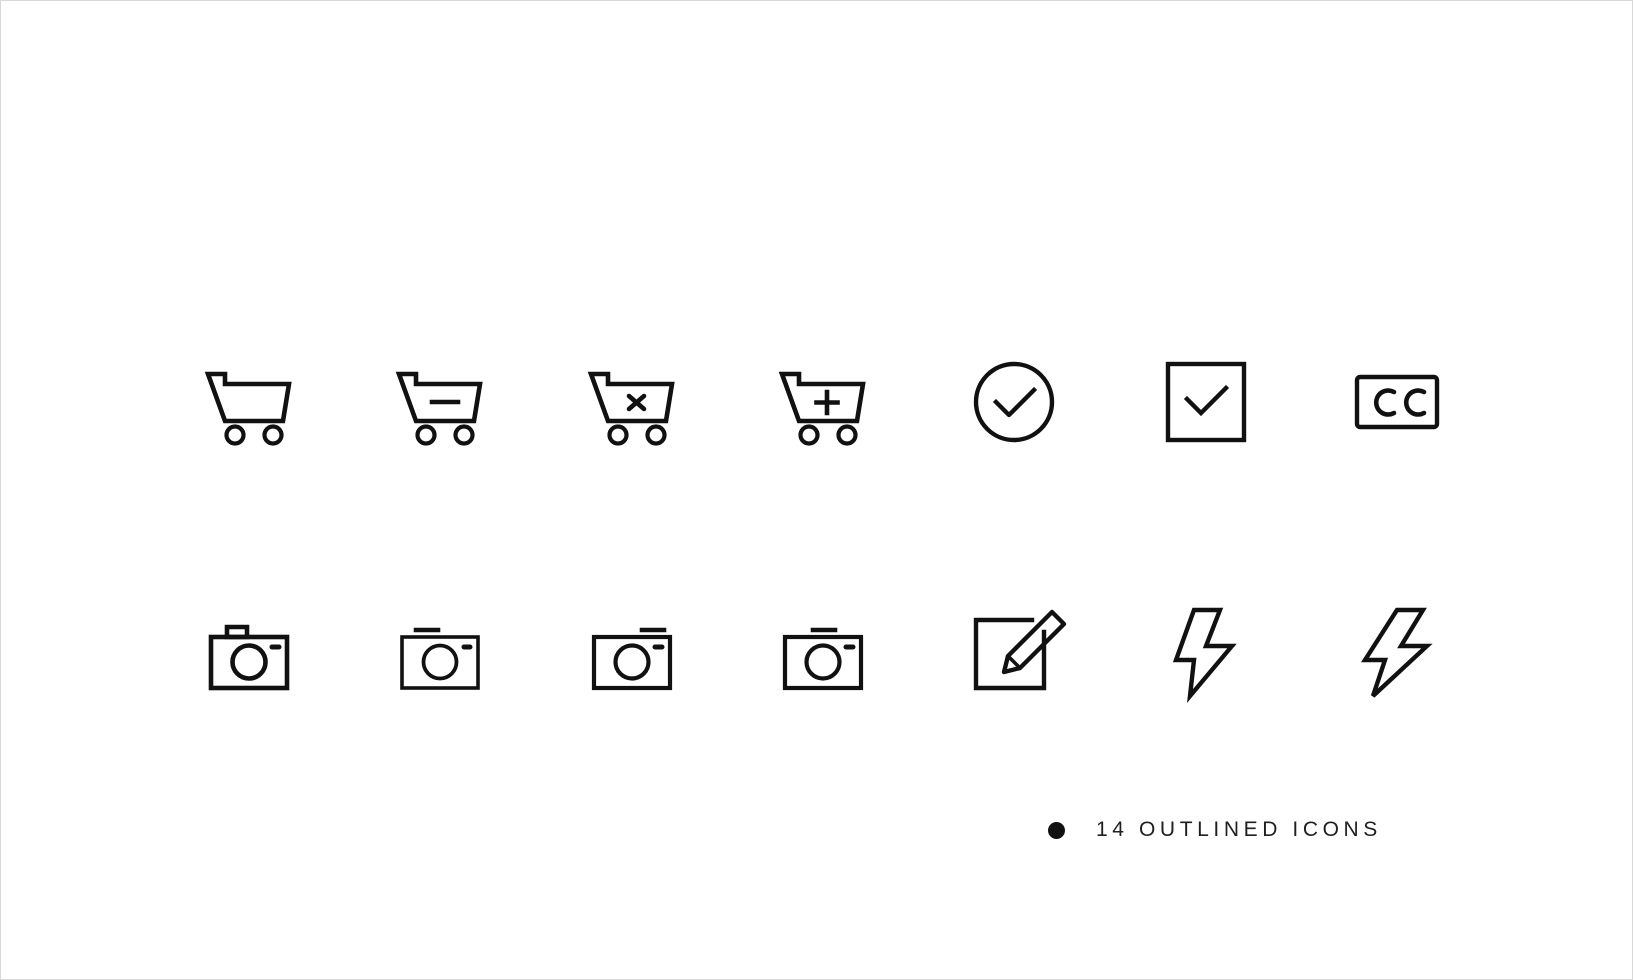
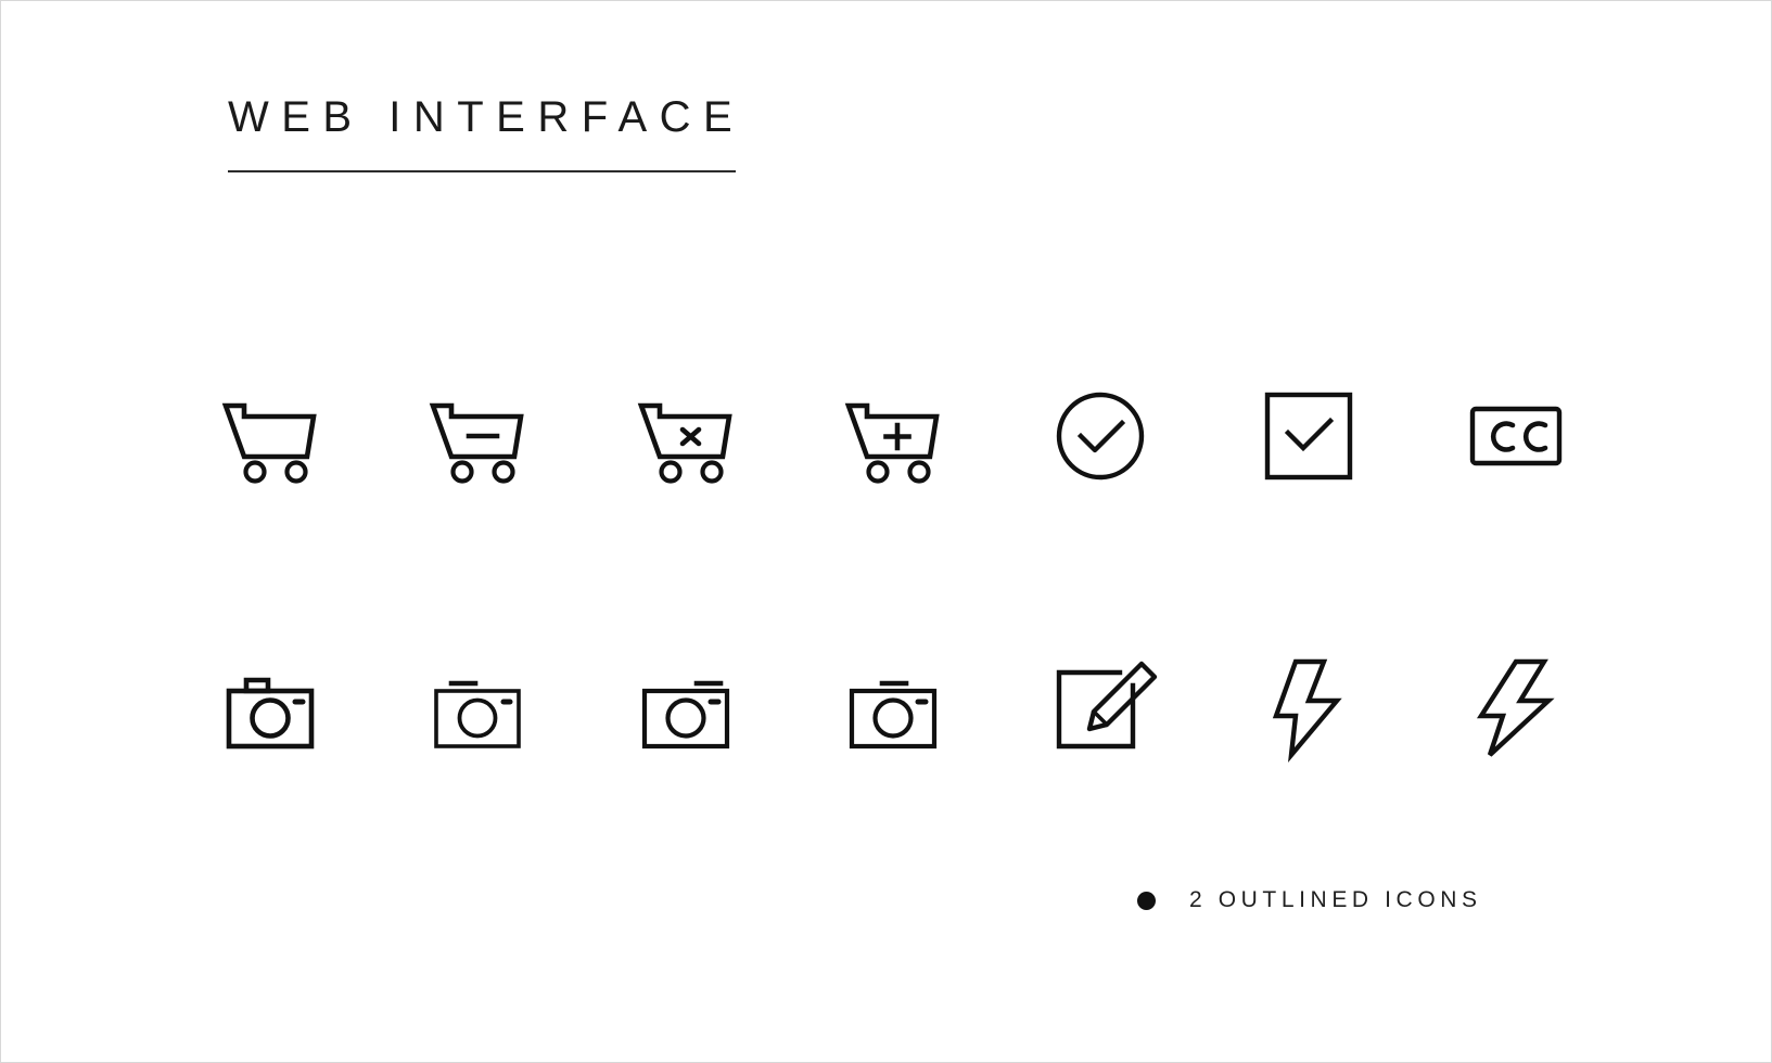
+ WEB INTERFACE
- 14 OUTLINED ICONS
+ 2 OUTLINED ICONS
